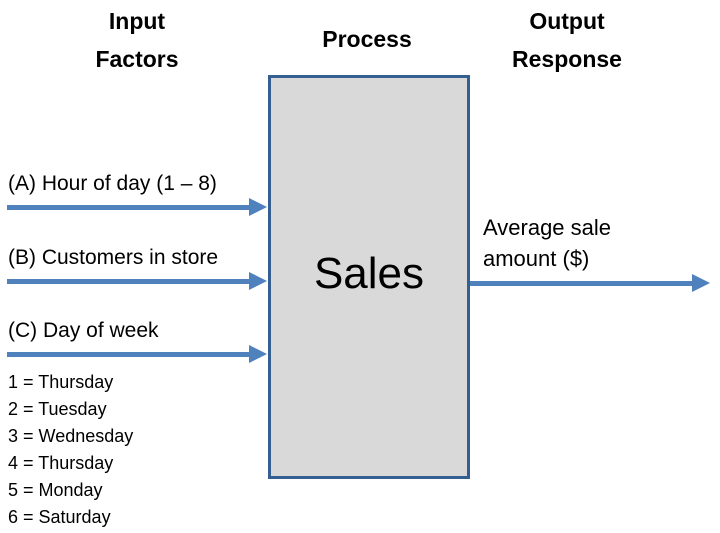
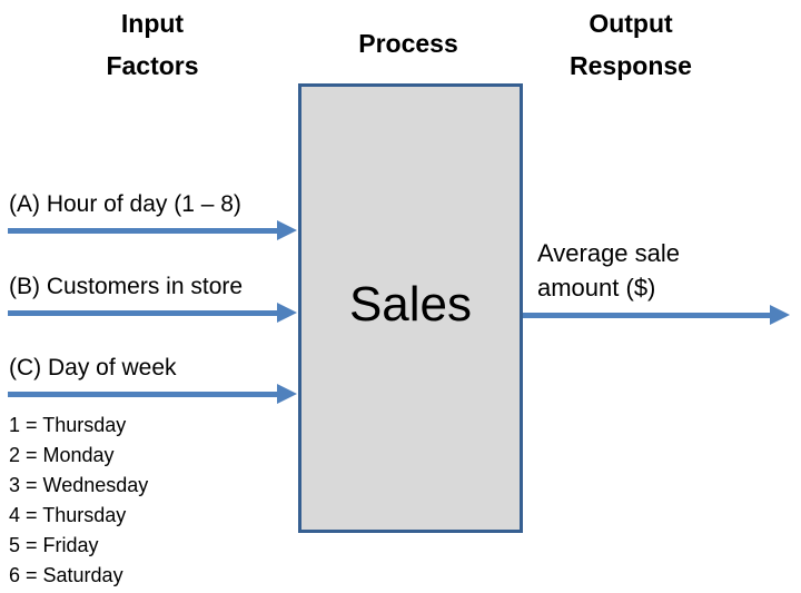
  Input
  Factors
  Process
  Output
  Response
  Sales
  (A) Hour of day (1 – 8)
  (B) Customers in store
  (C) Day of week
  1 = Thursday
- 2 = Tuesday
+ 2 = Monday
  3 = Wednesday
  4 = Thursday
- 5 = Monday
+ 5 = Friday
  6 = Saturday
  Average sale amount ($)
